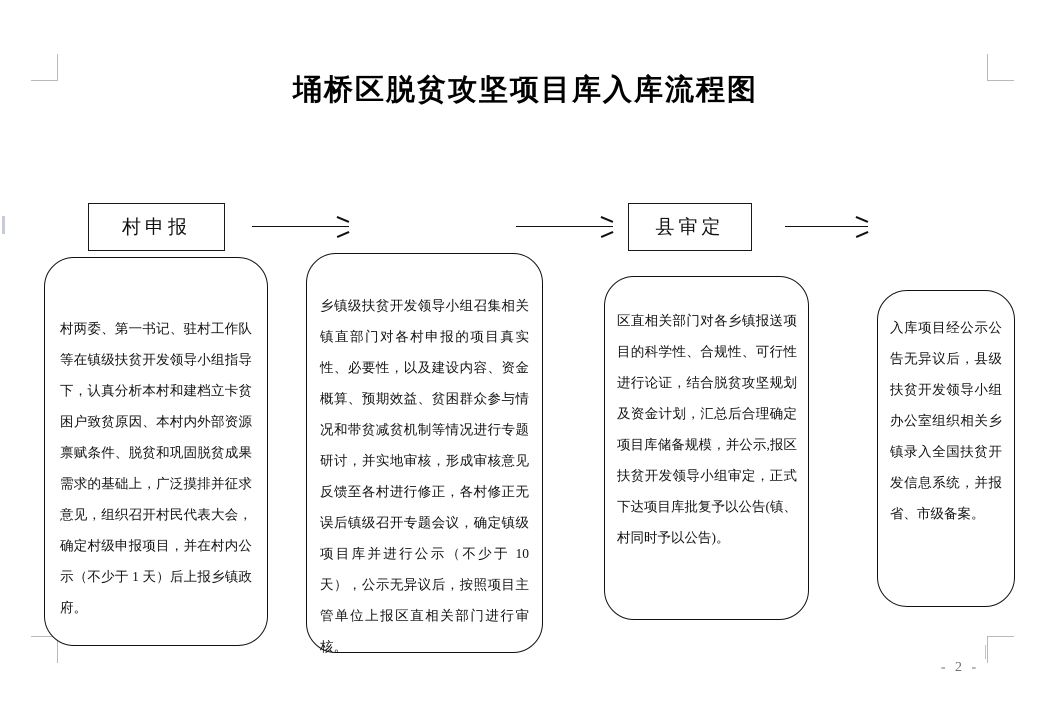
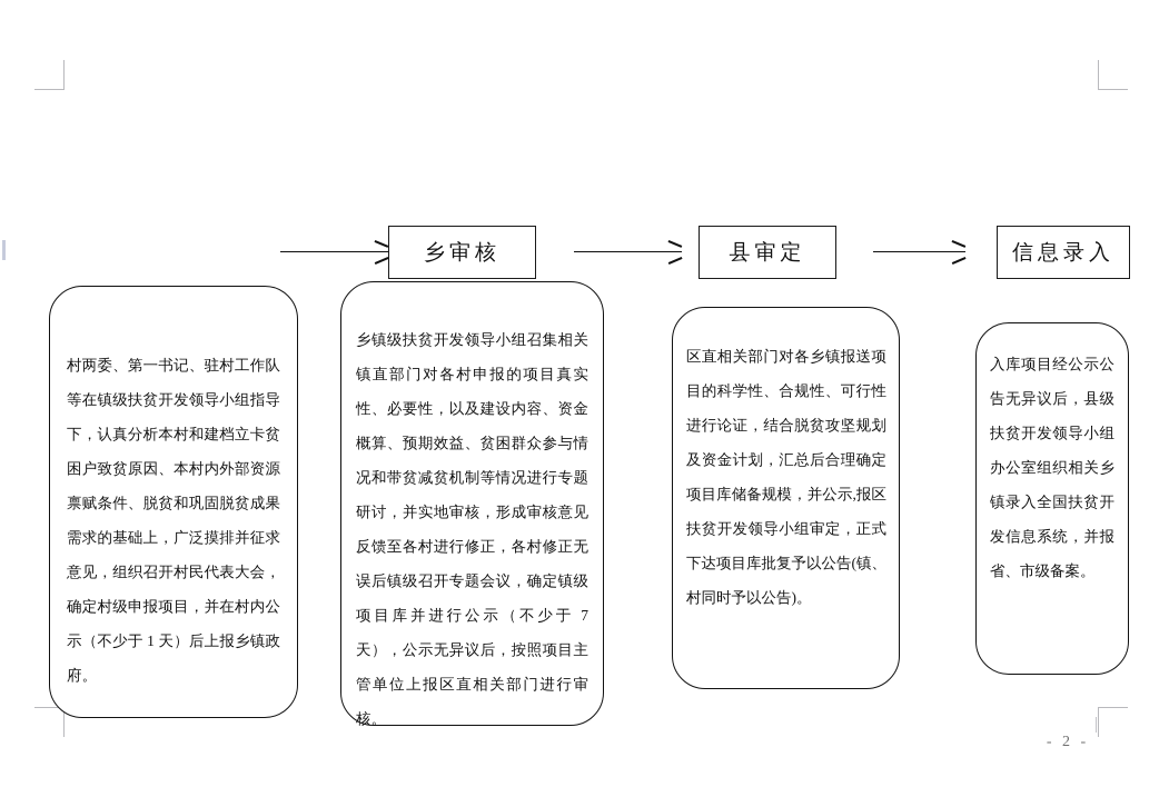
- 埇桥区脱贫攻坚项目库入库流程图
- 村申报
  村两委、第一书记、驻村工作队等在镇级扶贫开发领导小组指导下，认真分析本村和建档立卡贫困户致贫原因、本村内外部资源禀赋条件、脱贫和巩固脱贫成果需求的基础上，广泛摸排并征求意见，组织召开村民代表大会，确定村级申报项目，并在村内公示（不少于 1 天）后上报乡镇政府。
+ 乡审核
- 乡镇级扶贫开发领导小组召集相关镇直部门对各村申报的项目真实性、必要性，以及建设内容、资金概算、预期效益、贫困群众参与情况和带贫减贫机制等情况进行专题研讨，并实地审核，形成审核意见反馈至各村进行修正，各村修正无误后镇级召开专题会议，确定镇级项目库并进行公示（不少于 10 天），公示无异议后，按照项目主管单位上报区直相关部门进行审核。
+ 乡镇级扶贫开发领导小组召集相关镇直部门对各村申报的项目真实性、必要性，以及建设内容、资金概算、预期效益、贫困群众参与情况和带贫减贫机制等情况进行专题研讨，并实地审核，形成审核意见反馈至各村进行修正，各村修正无误后镇级召开专题会议，确定镇级项目库并进行公示（不少于 7 天），公示无异议后，按照项目主管单位上报区直相关部门进行审核。
  县审定
  区直相关部门对各乡镇报送项目的科学性、合规性、可行性进行论证，结合脱贫攻坚规划及资金计划，汇总后合理确定项目库储备规模，并公示,报区扶贫开发领导小组审定，正式下达项目库批复予以公告(镇、村同时予以公告)。
+ 信息录入
  入库项目经公示公告无异议后，县级扶贫开发领导小组办公室组织相关乡镇录入全国扶贫开发信息系统，并报省、市级备案。
  - 2 -
